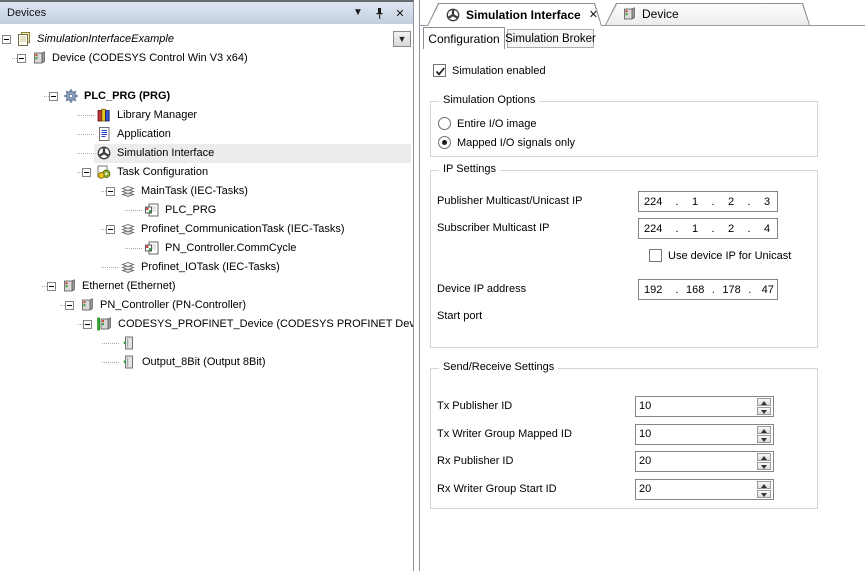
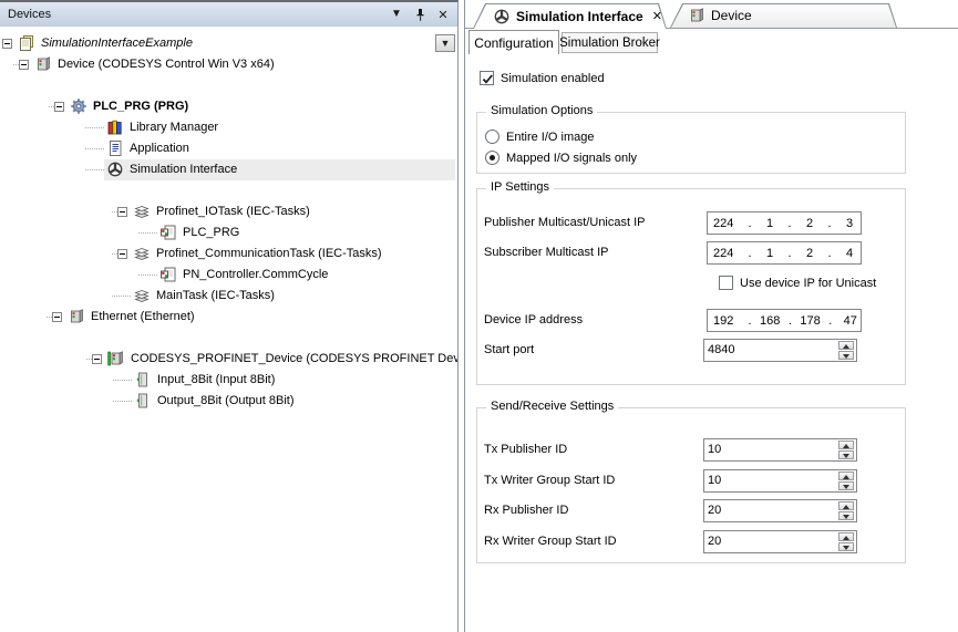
  Devices
  ▼
  ✕
  SimulationInterfaceExample
  Device (CODESYS Control Win V3 x64)
  PLC_PRG (PRG)
  Library Manager
  Application
  Simulation Interface
- Task Configuration
- MainTask (IEC-Tasks)
+ Profinet_IOTask (IEC-Tasks)
  PLC_PRG
  Profinet_CommunicationTask (IEC-Tasks)
  PN_Controller.CommCycle
- Profinet_IOTask (IEC-Tasks)
+ MainTask (IEC-Tasks)
  Ethernet (Ethernet)
- PN_Controller (PN-Controller)
  CODESYS_PROFINET_Device (CODESYS PROFINET Dev
+ Input_8Bit (Input 8Bit)
  Output_8Bit (Output 8Bit)
  ▼
  Simulation Interface
  ✕
  Device
  Configuration
  Simulation Broker
  Simulation enabled
  Simulation Options
  Entire I/O image
  Mapped I/O signals only
  IP Settings
  Publisher Multicast/Unicast IP
  224
  .
  1
  .
  2
  .
  3
  Subscriber Multicast IP
  224
  .
  1
  .
  2
  .
  4
  Use device IP for Unicast
  Device IP address
  192
  .
  168
  .
  178
  .
  47
  Start port
+ 4840
  Send/Receive Settings
  Tx Publisher ID
  10
- Tx Writer Group Mapped ID
+ Tx Writer Group Start ID
  10
  Rx Publisher ID
  20
  Rx Writer Group Start ID
  20
